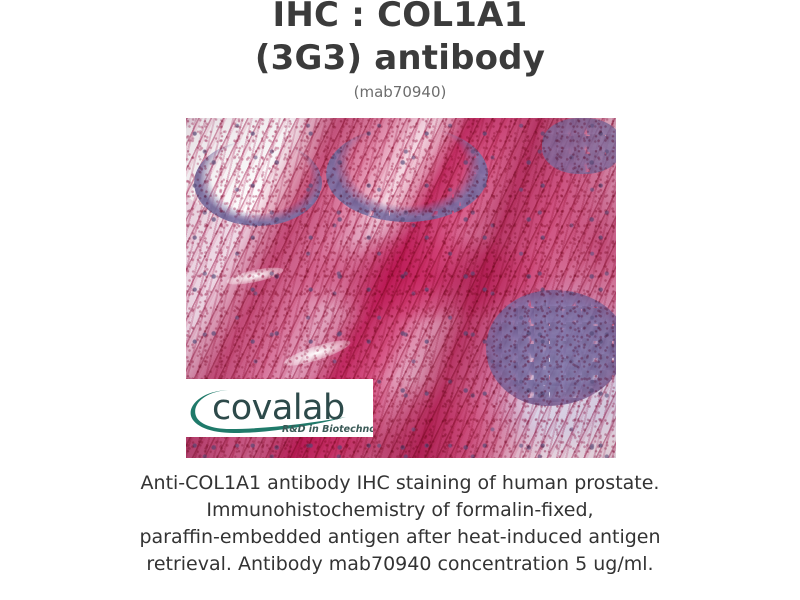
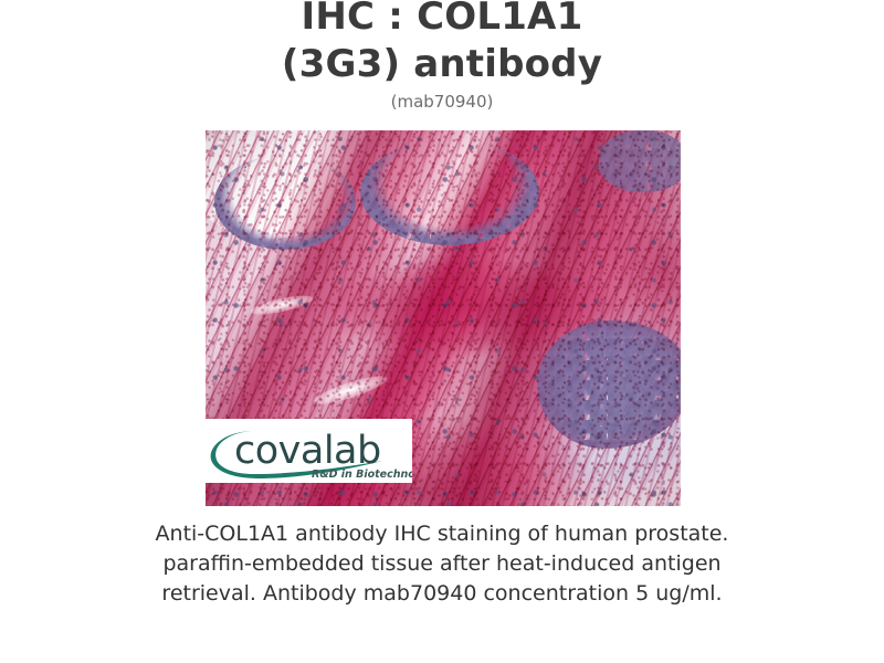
  IHC : COL1A1
  (3G3) antibody
  (mab70940)
  covalab
  R&D in Biotechno
  Anti-COL1A1 antibody IHC staining of human prostate.
- Immunohistochemistry of formalin-fixed,
- paraffin-embedded antigen after heat-induced antigen
+ paraffin-embedded tissue after heat-induced antigen
  retrieval. Antibody mab70940 concentration 5 ug/ml.
